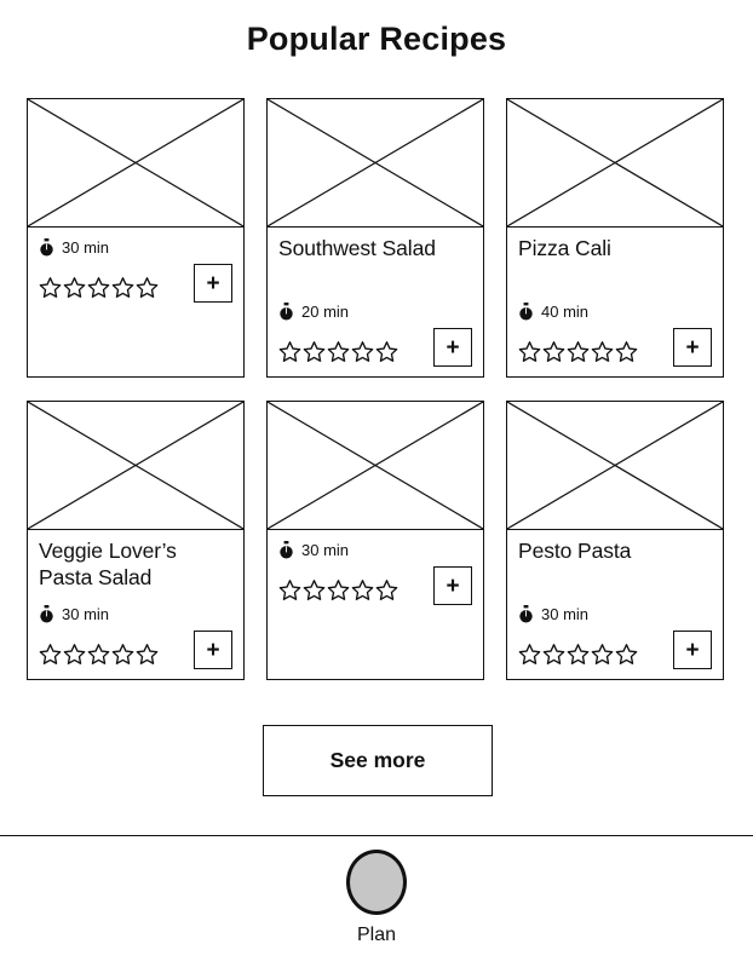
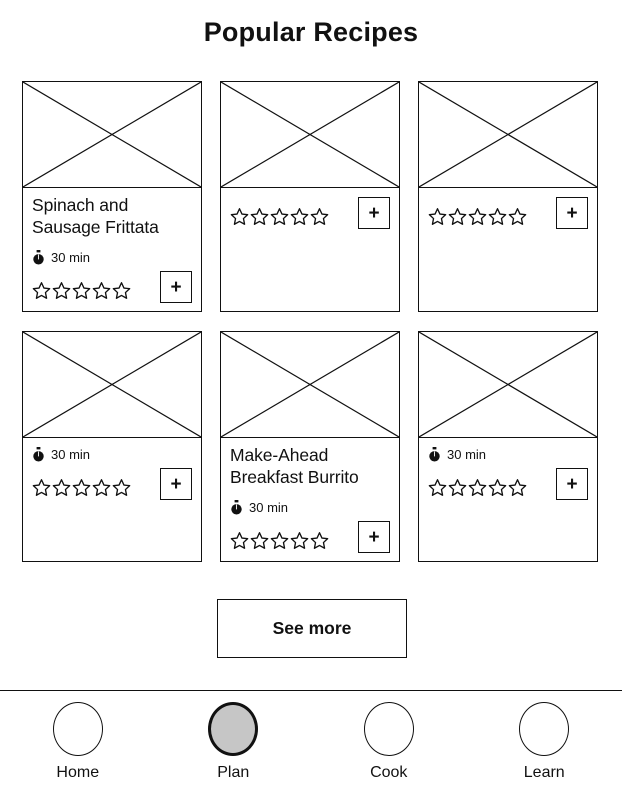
  Popular Recipes
+ Spinach and Sausage Frittata
  30 min
  +
- Southwest Salad
- 20 min
  +
- Pizza Cali
- 40 min
  +
- Veggie Lover’s Pasta Salad
  30 min
  +
+ Make-Ahead Breakfast Burrito
  30 min
  +
- Pesto Pasta
  30 min
  +
  See more
+ Home
  Plan
+ Cook
+ Learn
